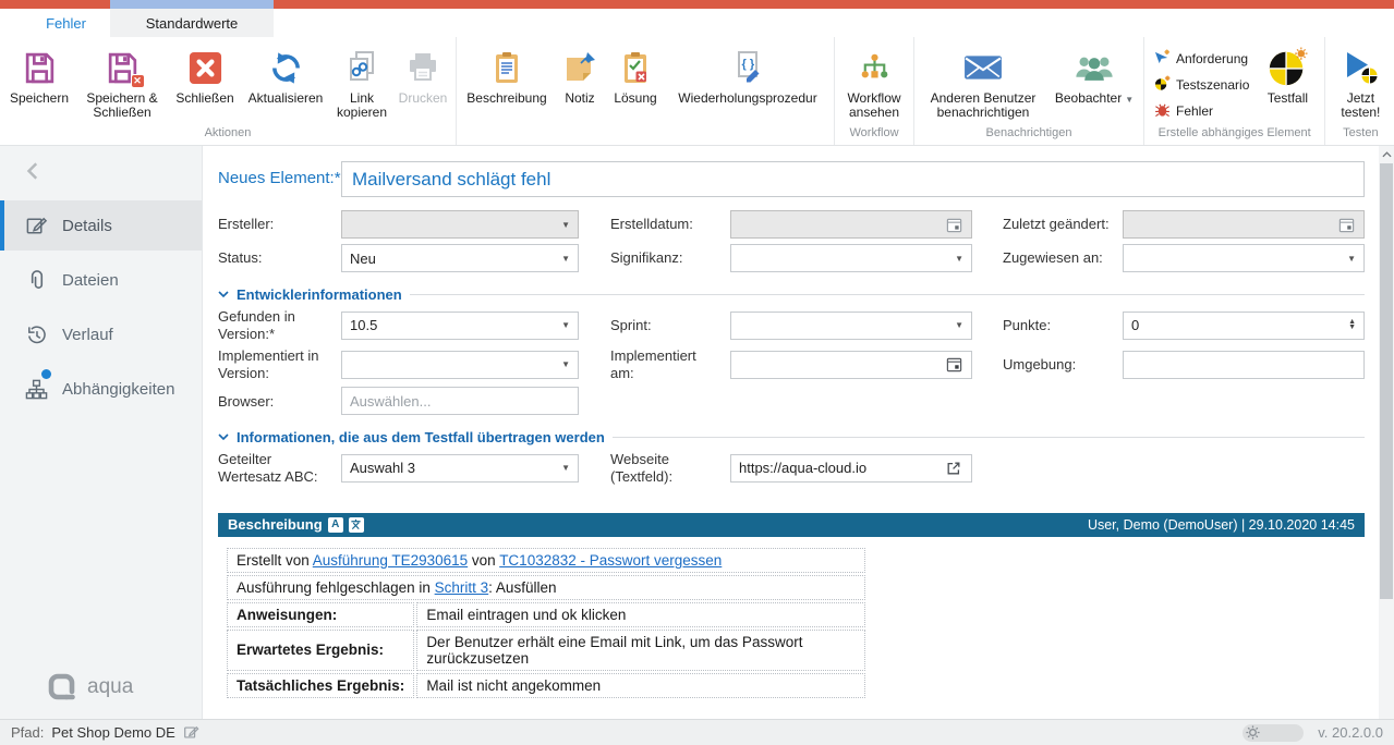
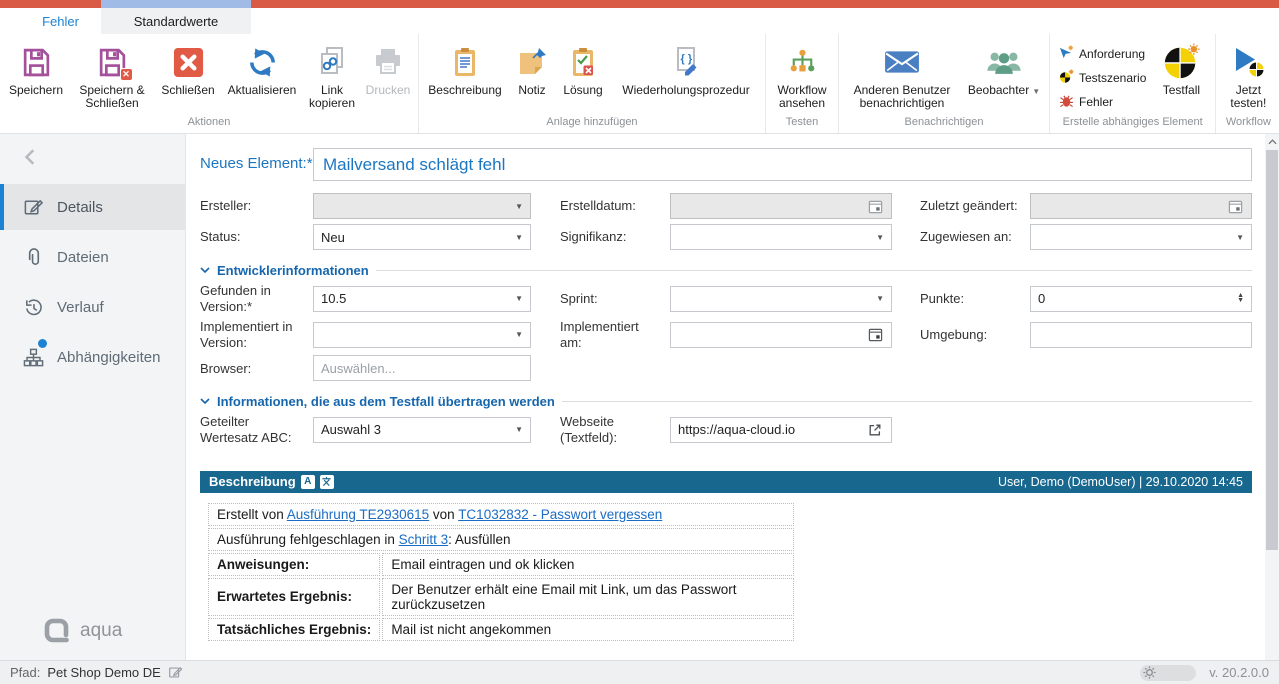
  Fehler
  Standardwerte
  Speichern
  ✕
  Speichern & Schließen
  Schließen
  Aktualisieren
  Link kopieren
  Drucken
  Aktionen
  Beschreibung
  Notiz
  Lösung
  { }
  Wiederholungsprozedur
+ Anlage hinzufügen
  Workflow ansehen
- Workflow
+ Testen
  Anderen Benutzer benachrichtigen
  Beobachter ▼
  Benachrichtigen
  Anforderung
  Testszenario
  Fehler
  Testfall
  Erstelle abhängiges Element
  Jetzt testen!
- Testen
+ Workflow
  Details
  Dateien
  Verlauf
  Abhängigkeiten
  aqua
  Neues Element:*
  Mailversand schlägt fehl
  Ersteller:
  ▼
  Erstelldatum:
  Zuletzt geändert:
  Status:
  Neu
  ▼
  Signifikanz:
  ▼
  Zugewiesen an:
  ▼
  Entwicklerinformationen
  Gefunden in Version:*
  10.5
  ▼
  Sprint:
  ▼
  Punkte:
  0
  Implementiert in Version:
  ▼
  Implementiert am:
  Umgebung:
  Browser:
  Auswählen...
  Informationen, die aus dem Testfall übertragen werden
  Geteilter Wertesatz ABC:
  Auswahl 3
  ▼
  Webseite (Textfeld):
  https://aqua-cloud.io
  Beschreibung
  A
  User, Demo (DemoUser) | 29.10.2020 14:45
  Erstellt von Ausführung TE2930615 von TC1032832 - Passwort vergessen
  Ausführung fehlgeschlagen in Schritt 3: Ausfüllen
  Anweisungen:	Email eintragen und ok klicken
  Erwartetes Ergebnis:	Der Benutzer erhält eine Email mit Link, um das Passwort zurückzusetzen
  Tatsächliches Ergebnis:	Mail ist nicht angekommen
  Pfad:
  Pet Shop Demo DE
  v. 20.2.0.0
